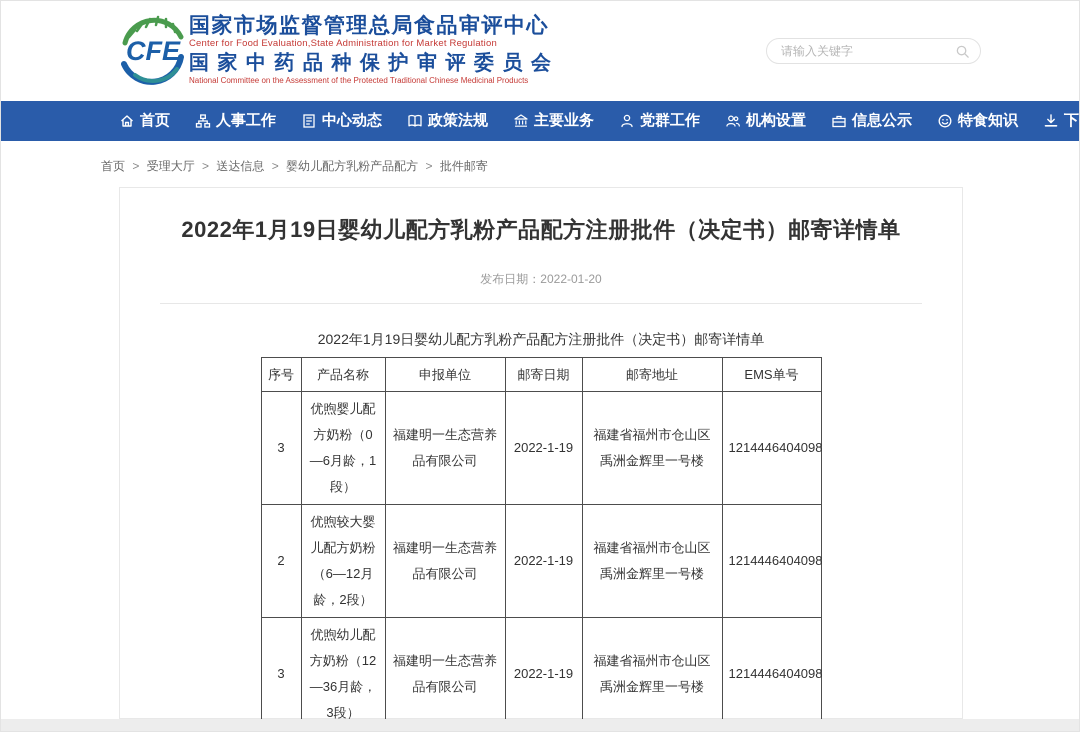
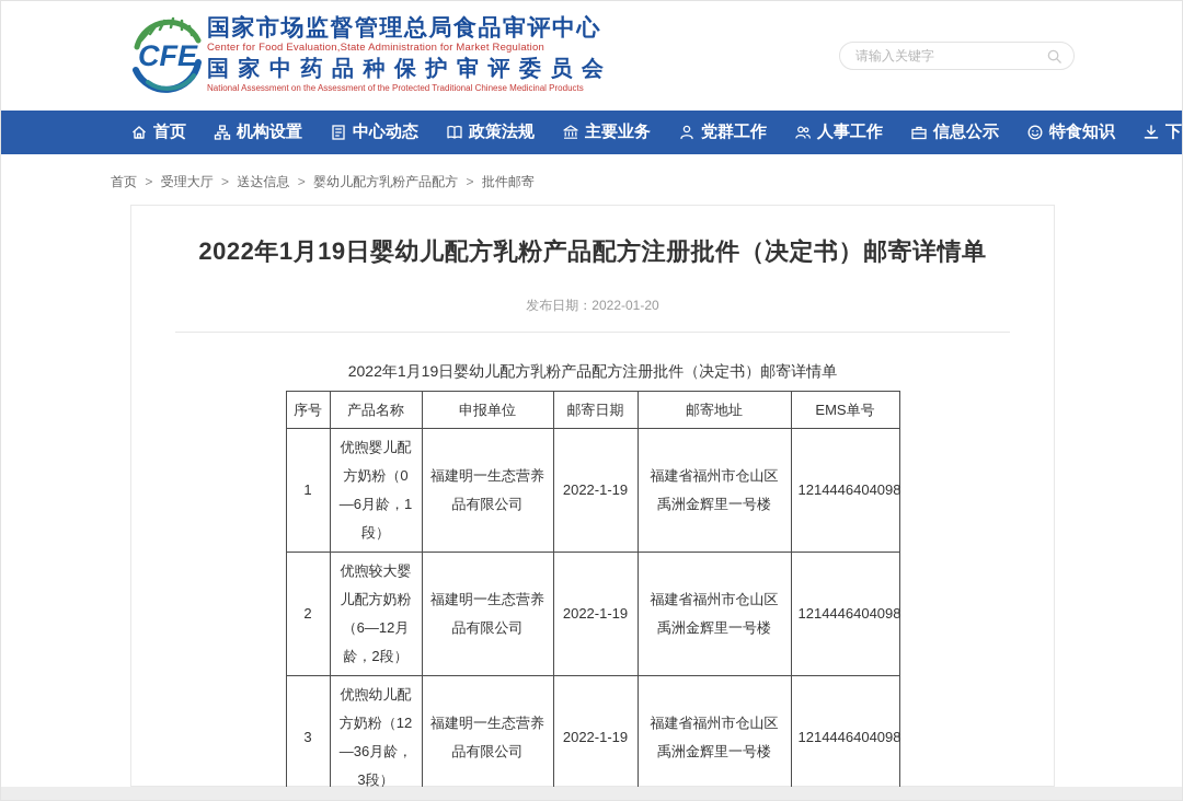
  CFE
  国家市场监督管理总局食品审评中心
  Center for Food Evaluation,State Administration for Market Regulation
  国家中药品种保护审评委员会
- National Committee on the Assessment of the Protected Traditional Chinese Medicinal Products
+ National Assessment on the Assessment of the Protected Traditional Chinese Medicinal Products
  请输入关键字
  首页
- 人事工作
+ 机构设置
  中心动态
  政策法规
  主要业务
  党群工作
- 机构设置
+ 人事工作
  信息公示
  特食知识
  首页 > 受理大厅 > 送达信息 > 婴幼儿配方乳粉产品配方 > 批件邮寄
  2022年1月19日婴幼儿配方乳粉产品配方注册批件（决定书）邮寄详情单
  发布日期：2022-01-20
  2022年1月19日婴幼儿配方乳粉产品配方注册批件（决定书）邮寄详情单
  序号	产品名称	申报单位	邮寄日期	邮寄地址	EMS单号
- 3	优煦婴儿配方奶粉（0—6月龄，1段）	福建明一生态营养品有限公司	2022-1-19	福建省福州市仓山区禹洲金辉里一号楼	1214446404098
+ 1	优煦婴儿配方奶粉（0—6月龄，1段）	福建明一生态营养品有限公司	2022-1-19	福建省福州市仓山区禹洲金辉里一号楼	1214446404098
  2	优煦较大婴儿配方奶粉（6—12月龄，2段）	福建明一生态营养品有限公司	2022-1-19	福建省福州市仓山区禹洲金辉里一号楼	1214446404098
  3	优煦幼儿配方奶粉（12—36月龄，3段）	福建明一生态营养品有限公司	2022-1-19	福建省福州市仓山区禹洲金辉里一号楼	1214446404098
